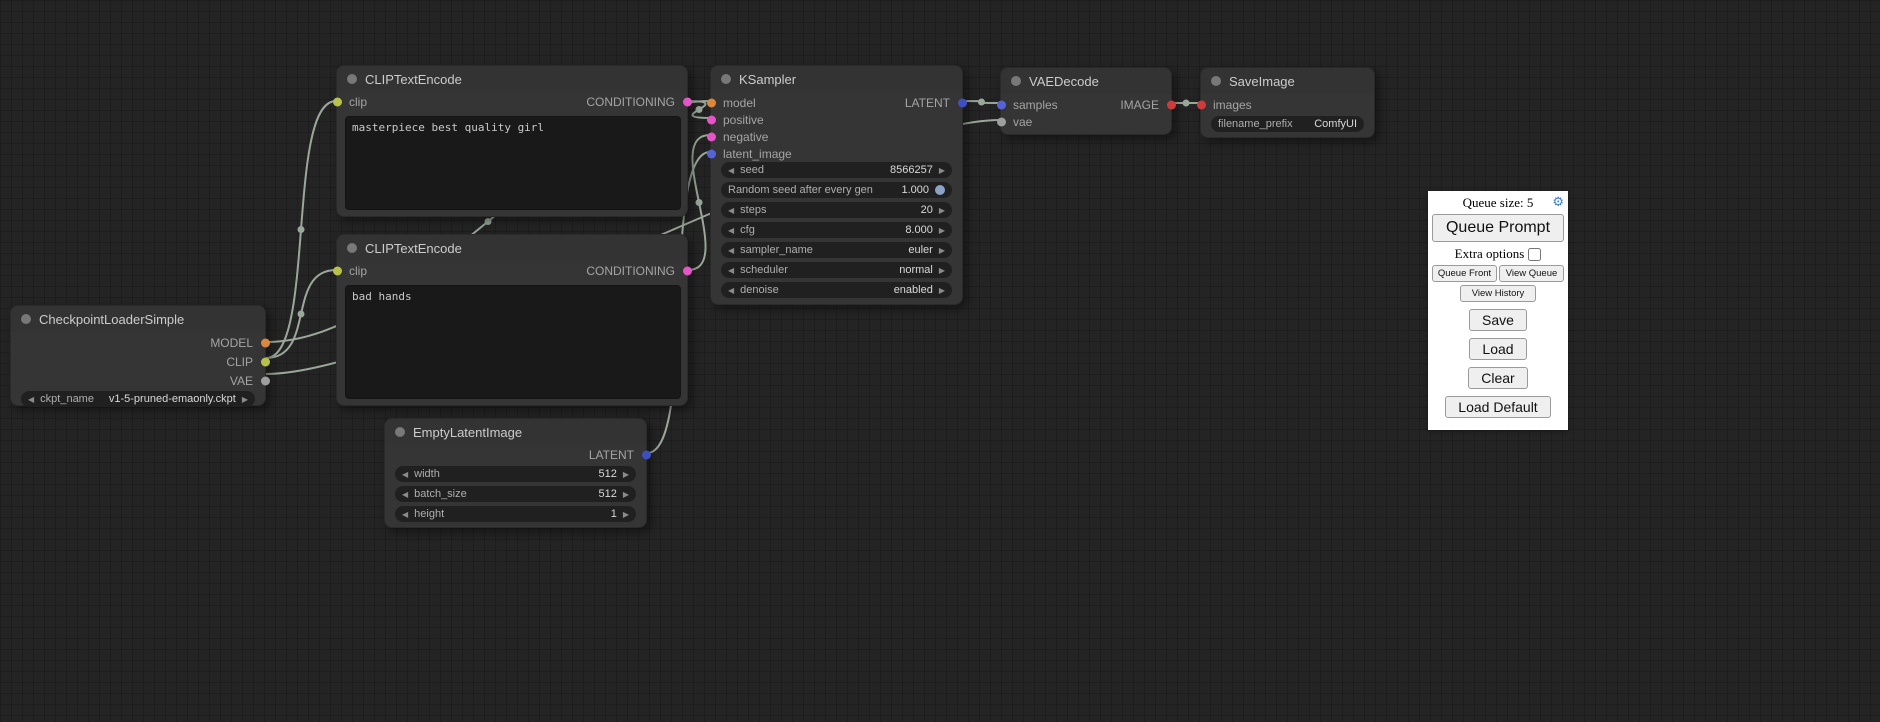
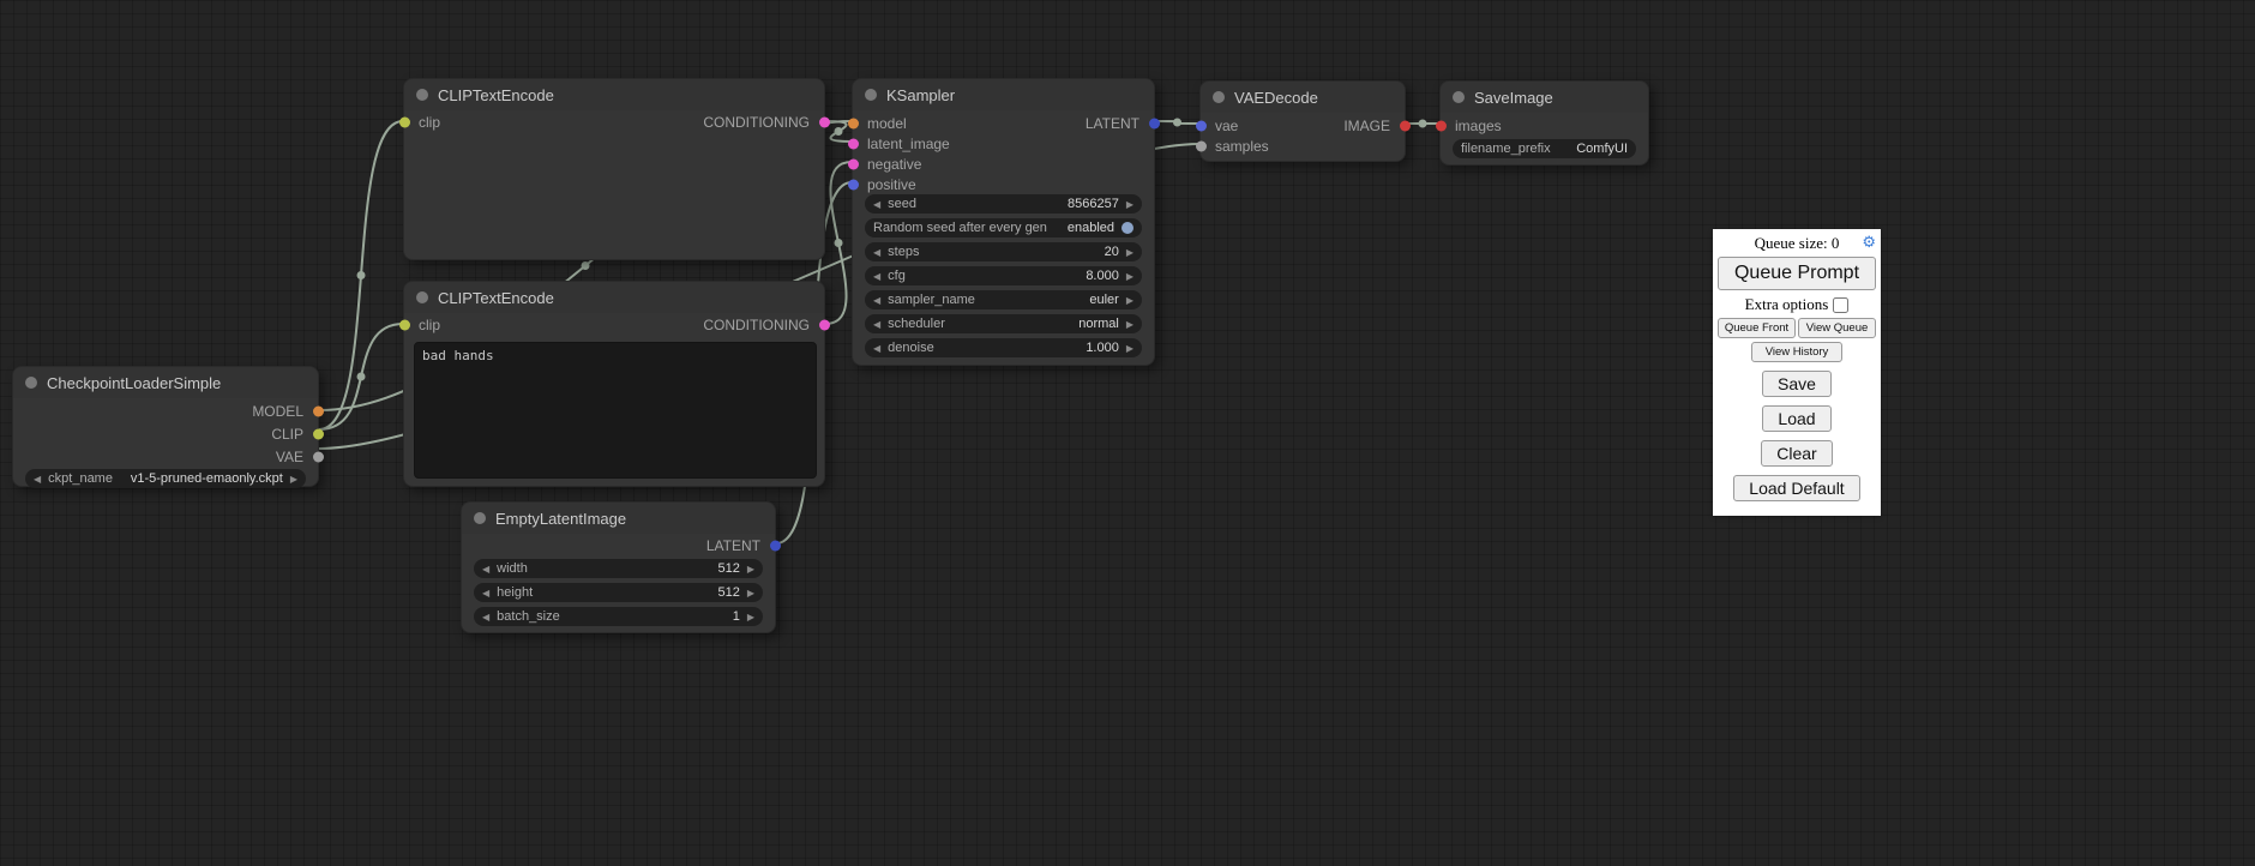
  CheckpointLoaderSimple
  MODEL
  CLIP
  VAE
  ◀
  ckpt_name
  v1-5-pruned-emaonly.ckpt
  ▶
  CLIPTextEncode
  clip
  CONDITIONING
- masterpiece best quality girl
  CLIPTextEncode
  clip
  CONDITIONING
  bad hands
  EmptyLatentImage
  LATENT
  ◀
  width
  512
  ▶
  ◀
- batch_size
+ height
  512
  ▶
  ◀
- height
+ batch_size
  1
  ▶
  KSampler
  model
  LATENT
- positive
+ latent_image
  negative
- latent_image
+ positive
  ◀
  seed
  8566257
  ▶
  Random seed after every gen
- 1.000
+ enabled
  ◀
  steps
  20
  ▶
  ◀
  cfg
  8.000
  ▶
  ◀
  sampler_name
  euler
  ▶
  ◀
  scheduler
  normal
  ▶
  ◀
  denoise
- enabled
+ 1.000
  ▶
  VAEDecode
- samples
+ vae
  IMAGE
- vae
+ samples
  SaveImage
  images
  filename_prefix
  ComfyUI
- Queue size: 5
+ Queue size: 0
  ⚙
  Queue Prompt
  Extra options
  Queue Front
  View Queue
  View History
  Save
  Load
  Clear
  Load Default
